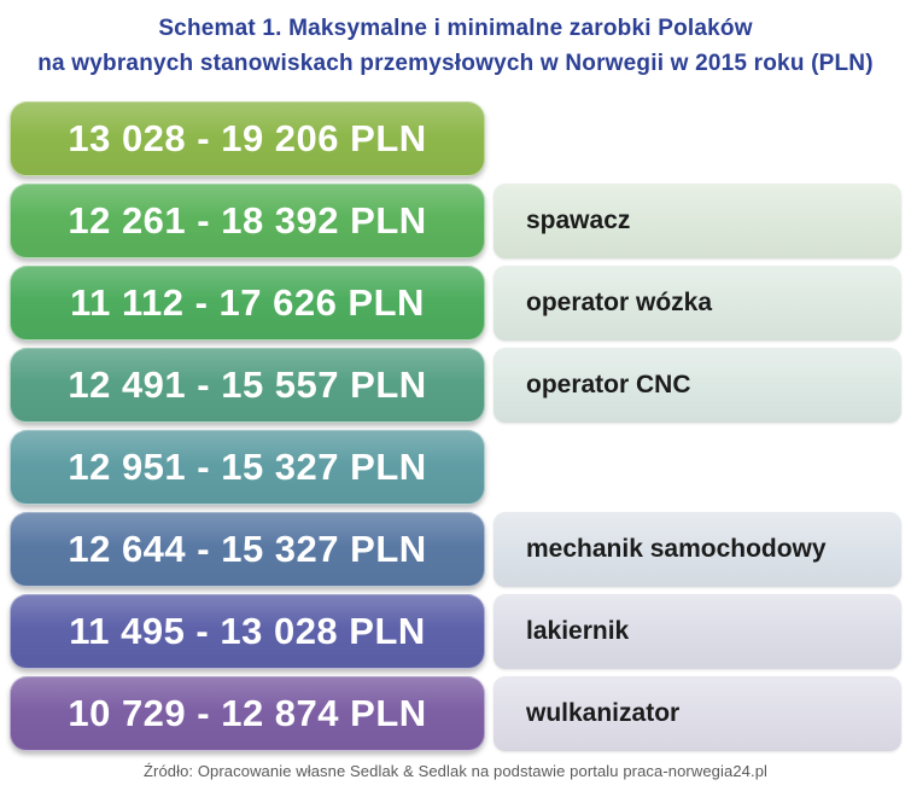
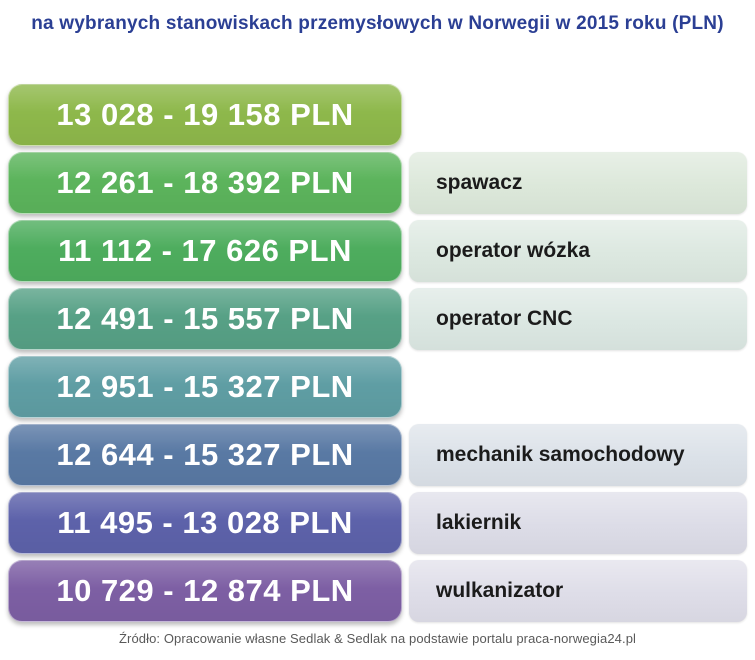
- Schemat 1. Maksymalne i minimalne zarobki Polaków
  na wybranych stanowiskach przemysłowych w Norwegii w 2015 roku (PLN)
- 13 028 - 19 206 PLN
+ 13 028 - 19 158 PLN
  12 261 - 18 392 PLN
  spawacz
  11 112 - 17 626 PLN
  operator wózka
  12 491 - 15 557 PLN
  operator CNC
  12 951 - 15 327 PLN
  12 644 - 15 327 PLN
  mechanik samochodowy
  11 495 - 13 028 PLN
  lakiernik
  10 729 - 12 874 PLN
  wulkanizator
  Źródło: Opracowanie własne Sedlak & Sedlak na podstawie portalu praca-norwegia24.pl
